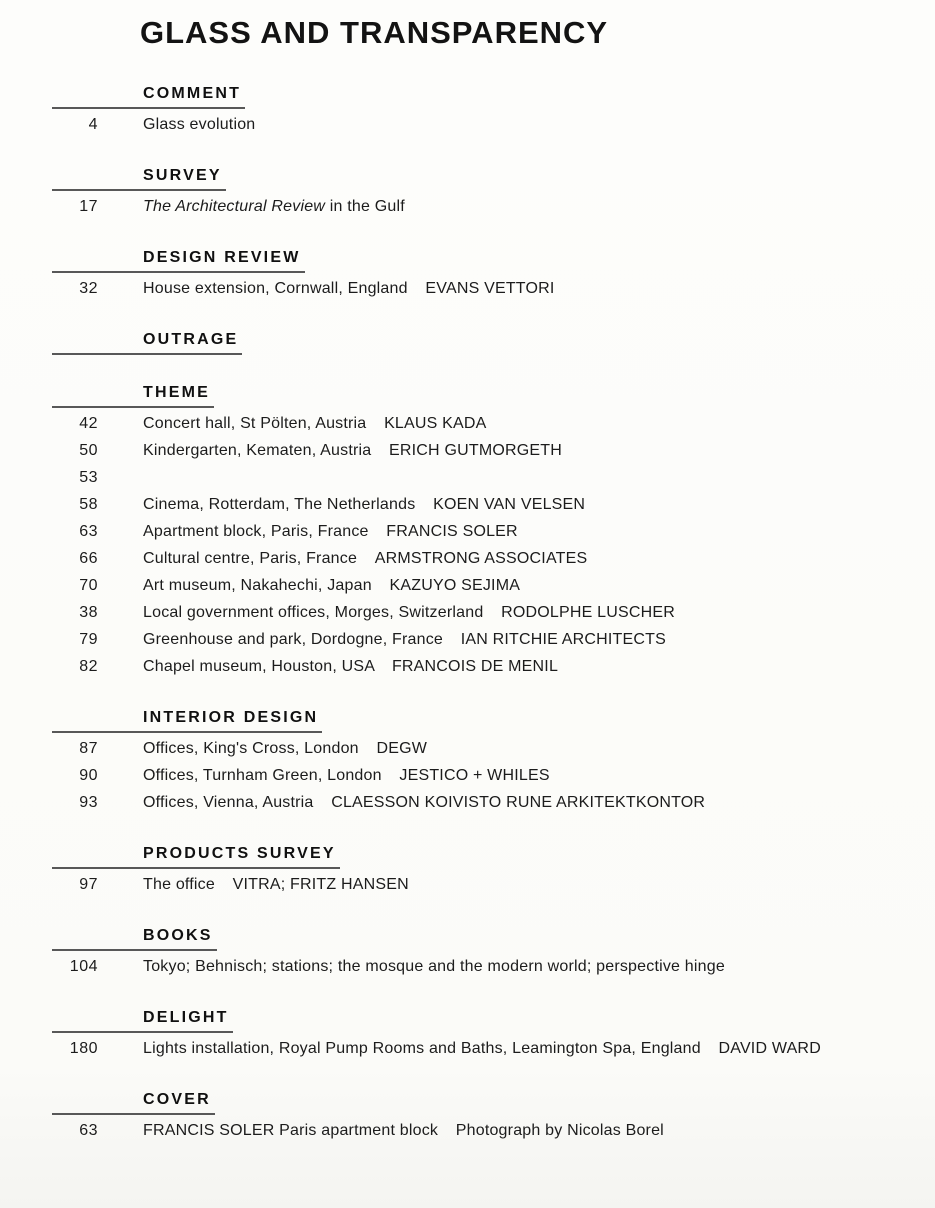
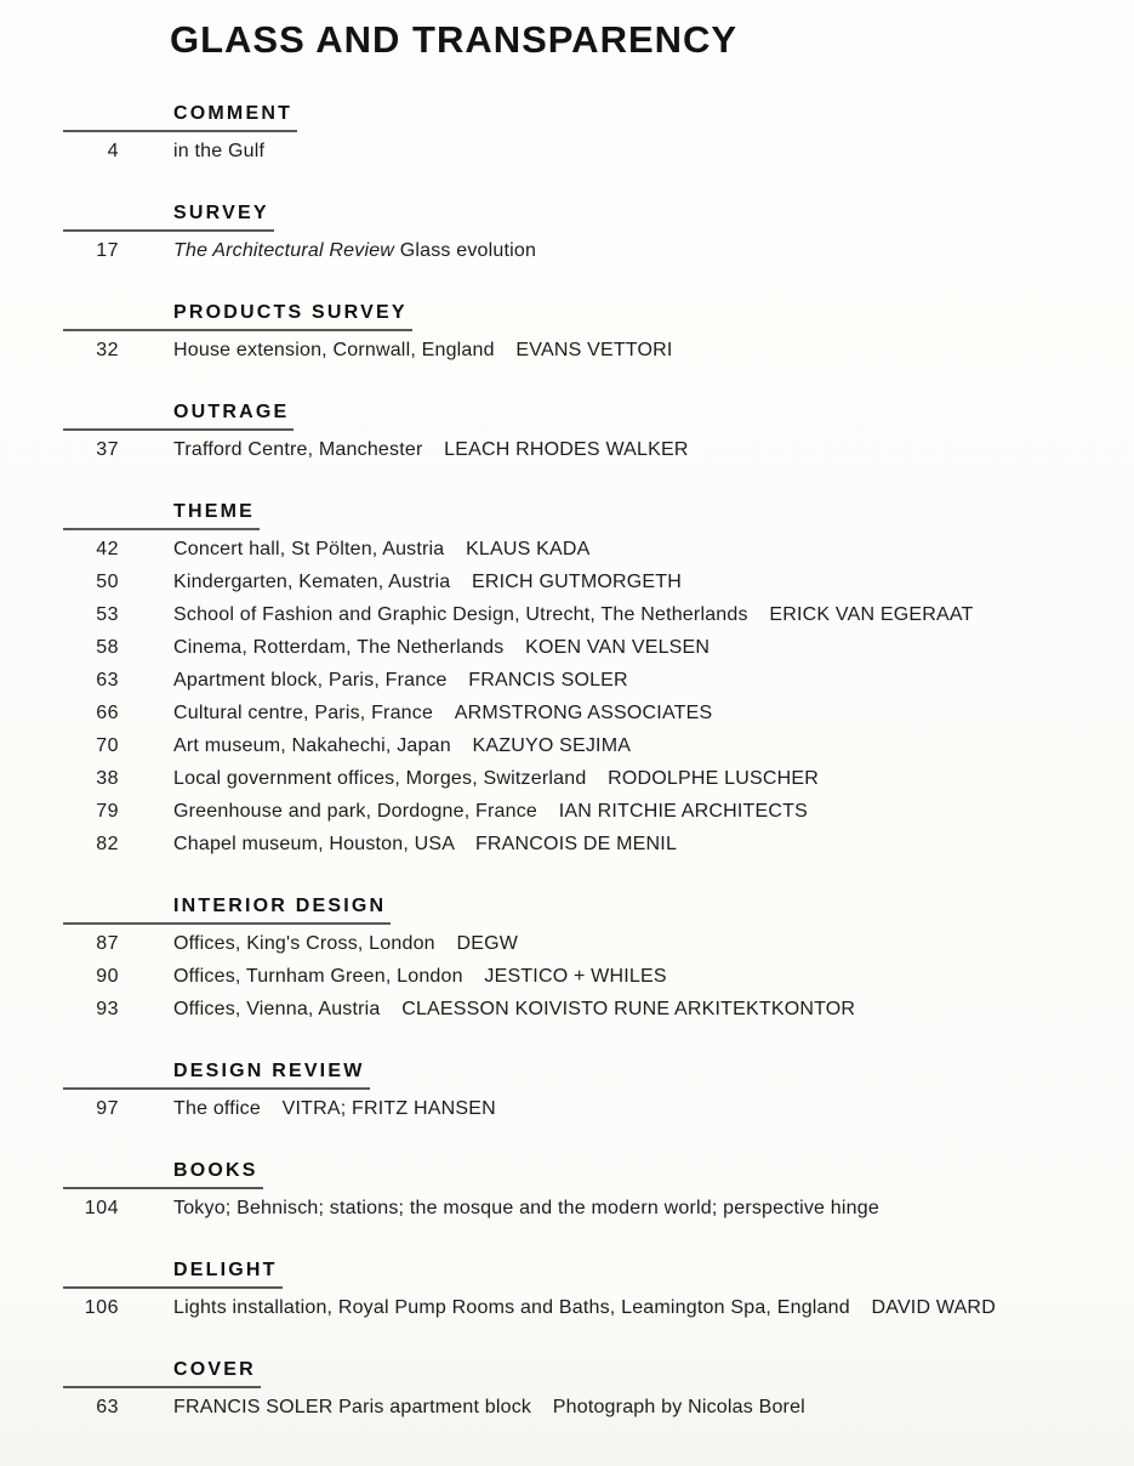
  GLASS AND TRANSPARENCY
  COMMENT
  4
- Glass evolution
+ in the Gulf
  SURVEY
  17
- The Architectural Review in the Gulf
+ The Architectural Review Glass evolution
- DESIGN REVIEW
+ PRODUCTS SURVEY
  32
  House extension, Cornwall, England EVANS VETTORI
  OUTRAGE
+ 37
+ Trafford Centre, Manchester LEACH RHODES WALKER
  THEME
  42
  Concert hall, St Pölten, Austria KLAUS KADA
  50
  Kindergarten, Kematen, Austria ERICH GUTMORGETH
  53
+ School of Fashion and Graphic Design, Utrecht, The Netherlands ERICK VAN EGERAAT
  58
  Cinema, Rotterdam, The Netherlands KOEN VAN VELSEN
  63
  Apartment block, Paris, France FRANCIS SOLER
  66
  Cultural centre, Paris, France ARMSTRONG ASSOCIATES
  70
  Art museum, Nakahechi, Japan KAZUYO SEJIMA
  38
  Local government offices, Morges, Switzerland RODOLPHE LUSCHER
  79
  Greenhouse and park, Dordogne, France IAN RITCHIE ARCHITECTS
  82
  Chapel museum, Houston, USA FRANCOIS DE MENIL
  INTERIOR DESIGN
  87
  Offices, King's Cross, London DEGW
  90
  Offices, Turnham Green, London JESTICO + WHILES
  93
  Offices, Vienna, Austria CLAESSON KOIVISTO RUNE ARKITEKTKONTOR
- PRODUCTS SURVEY
+ DESIGN REVIEW
  97
  The office VITRA; FRITZ HANSEN
  BOOKS
  104
  Tokyo; Behnisch; stations; the mosque and the modern world; perspective hinge
  DELIGHT
- 180
+ 106
  Lights installation, Royal Pump Rooms and Baths, Leamington Spa, England DAVID WARD
  COVER
  63
  FRANCIS SOLER Paris apartment block Photograph by Nicolas Borel
